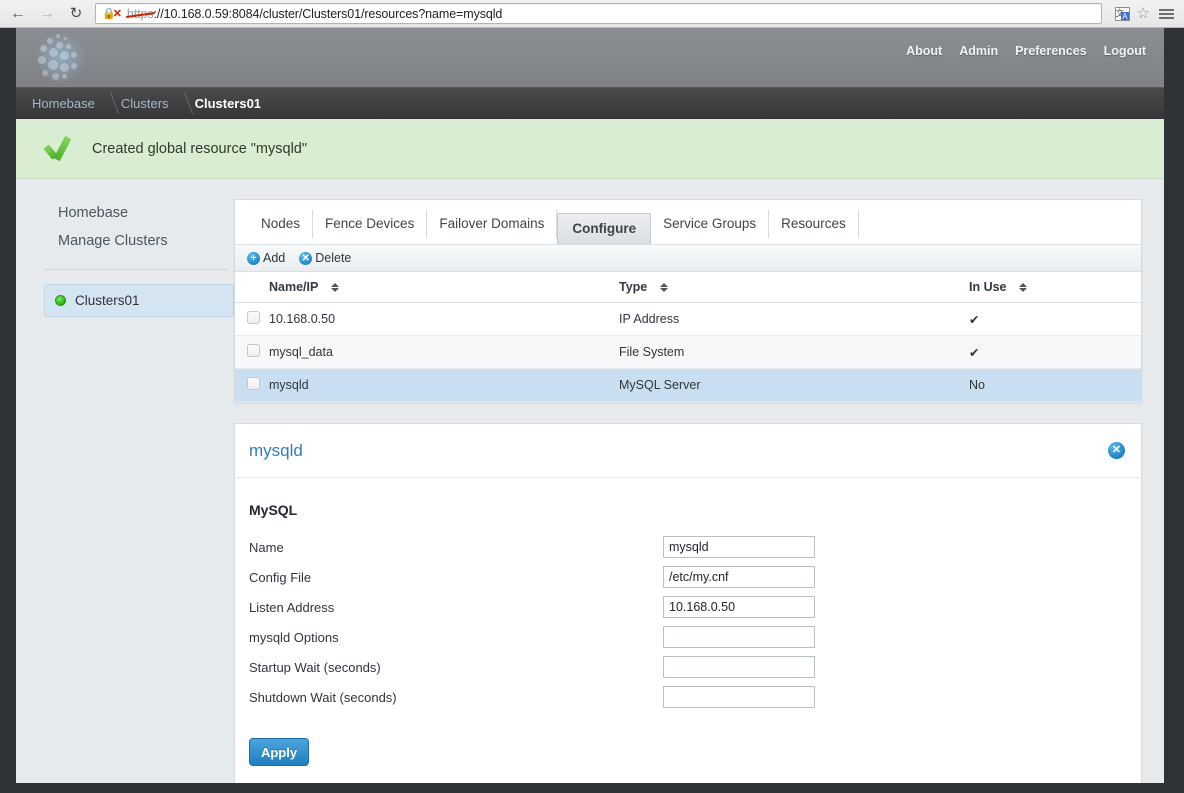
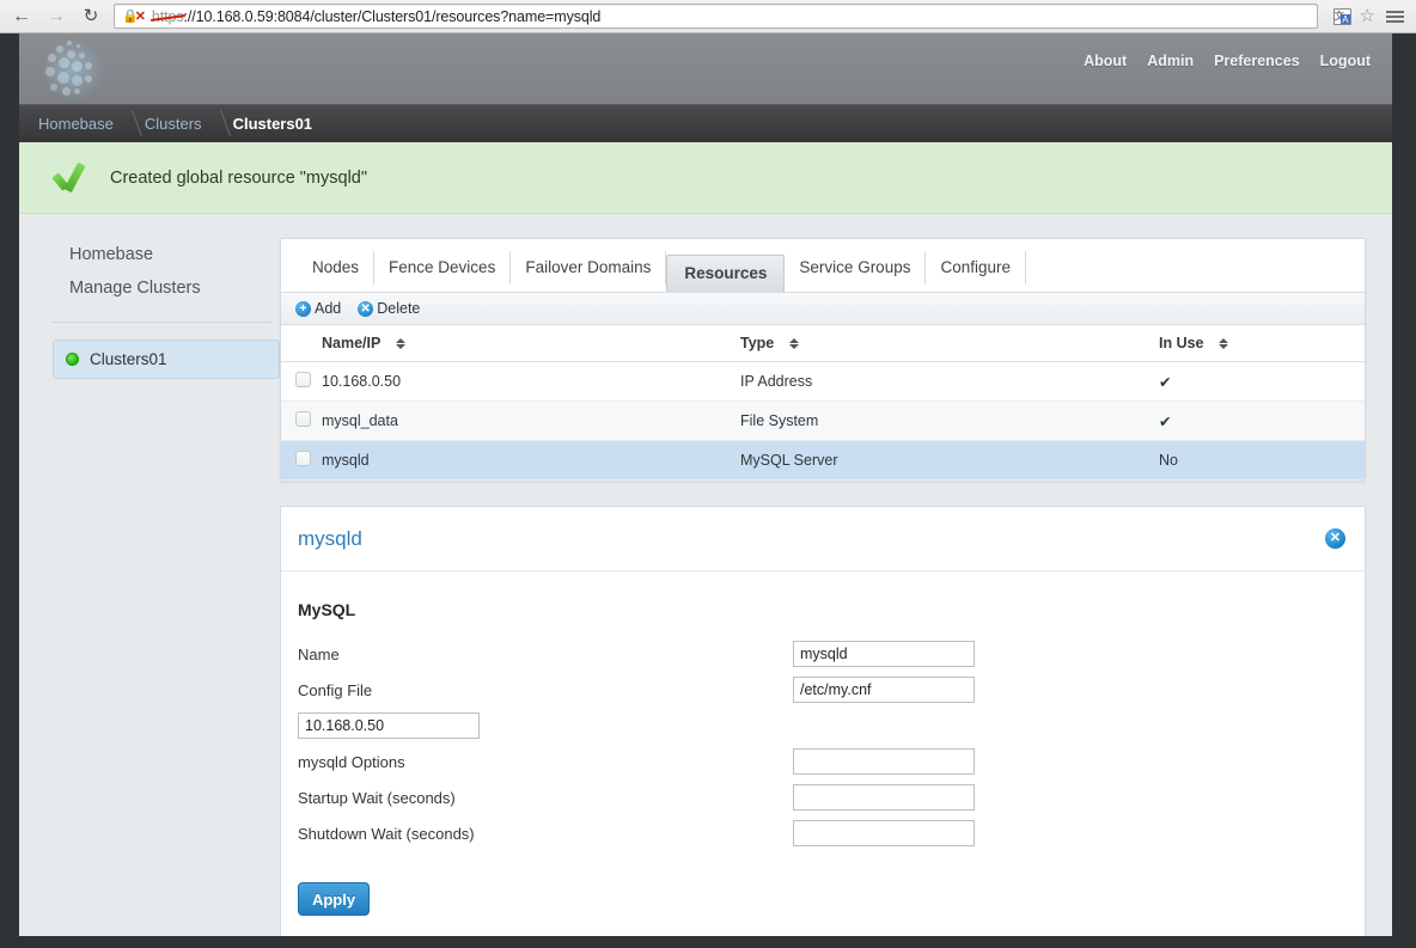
  ←
  →
  ↻
  🔒
  ✕
  https://10.168.0.59:8084/cluster/Clusters01/resources?name=mysqld
  ☆
  About
  Admin
  Preferences
  Logout
  Homebase
  Clusters
  Clusters01
  Created global resource "mysqld"
  Homebase
  Manage Clusters
  Clusters01
  Nodes
  Fence Devices
  Failover Domains
- Configure
+ Resources
  Service Groups
- Resources
+ Configure
  +
  Add
  ✕
  Delete
  	Name/IP	Type	In Use
  	10.168.0.50	IP Address	✔
  	mysql_data	File System	✔
  	mysqld	MySQL Server	No
  mysqld
  ✕
  MySQL
  Name
  mysqld
  Config File
  /etc/my.cnf
- Listen Address
  10.168.0.50
  mysqld Options
  Startup Wait (seconds)
  Shutdown Wait (seconds)
  Apply
